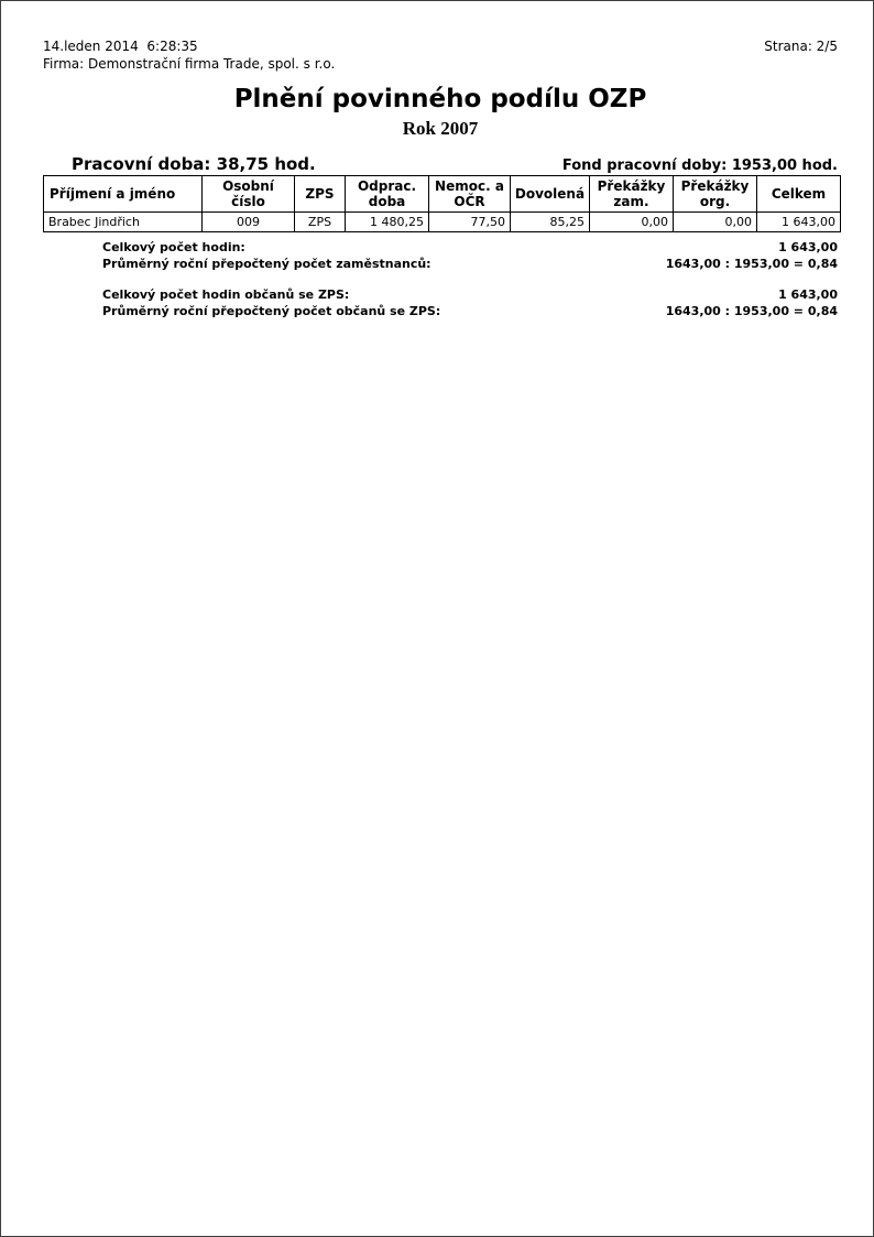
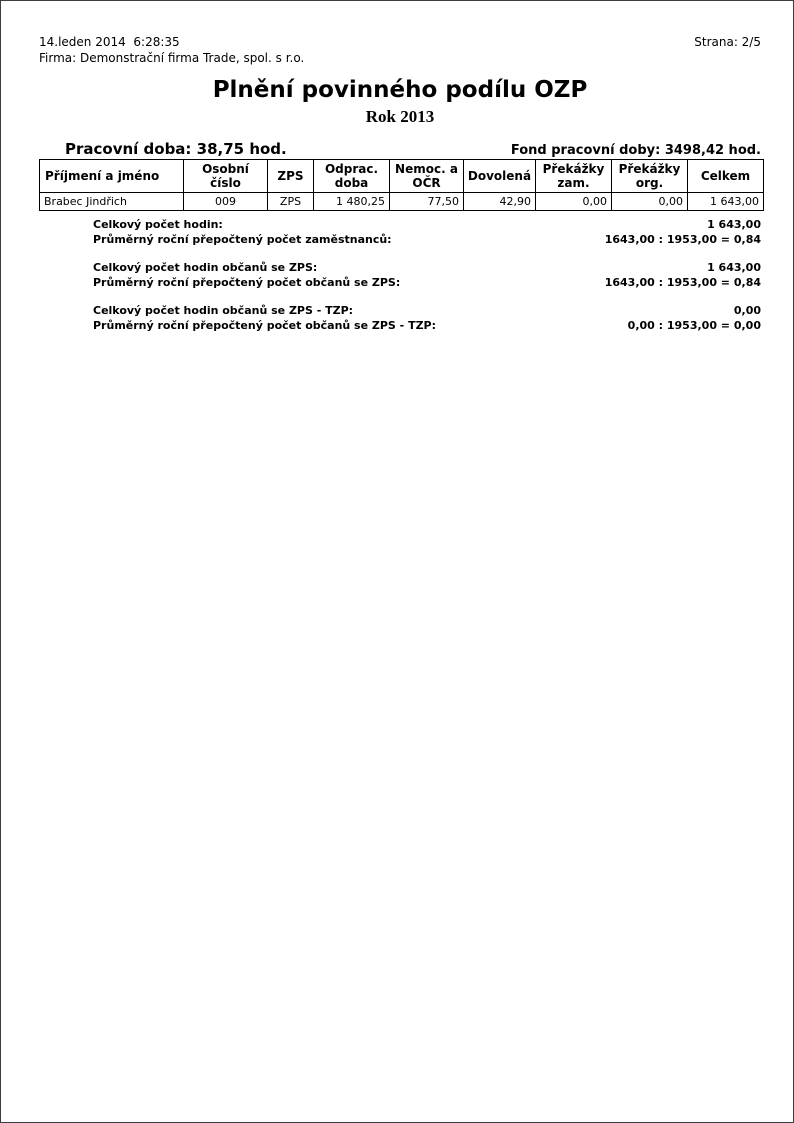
  14.leden 2014 6:28:35
  Firma: Demonstrační firma Trade, spol. s r.o.
  Strana: 2/5
  Plnění povinného podílu OZP
- Rok 2007
+ Rok 2013
  Pracovní doba: 38,75 hod.
- Fond pracovní doby: 1953,00 hod.
+ Fond pracovní doby: 3498,42 hod.
  Příjmení a jméno	Osobní číslo	ZPS	Odprac. doba	Nemoc. a OČR	Dovolená	Překážky zam.	Překážky org.	Celkem
- Brabec Jindřich	009	ZPS	1 480,25	77,50	85,25	0,00	0,00	1 643,00
+ Brabec Jindřich	009	ZPS	1 480,25	77,50	42,90	0,00	0,00	1 643,00
  Celkový počet hodin:
  1 643,00
  Průměrný roční přepočtený počet zaměstnanců:
  1643,00 : 1953,00 = 0,84
  Celkový počet hodin občanů se ZPS:
  1 643,00
  Průměrný roční přepočtený počet občanů se ZPS:
  1643,00 : 1953,00 = 0,84
+ Celkový počet hodin občanů se ZPS - TZP:
+ 0,00
+ Průměrný roční přepočtený počet občanů se ZPS - TZP:
+ 0,00 : 1953,00 = 0,00
